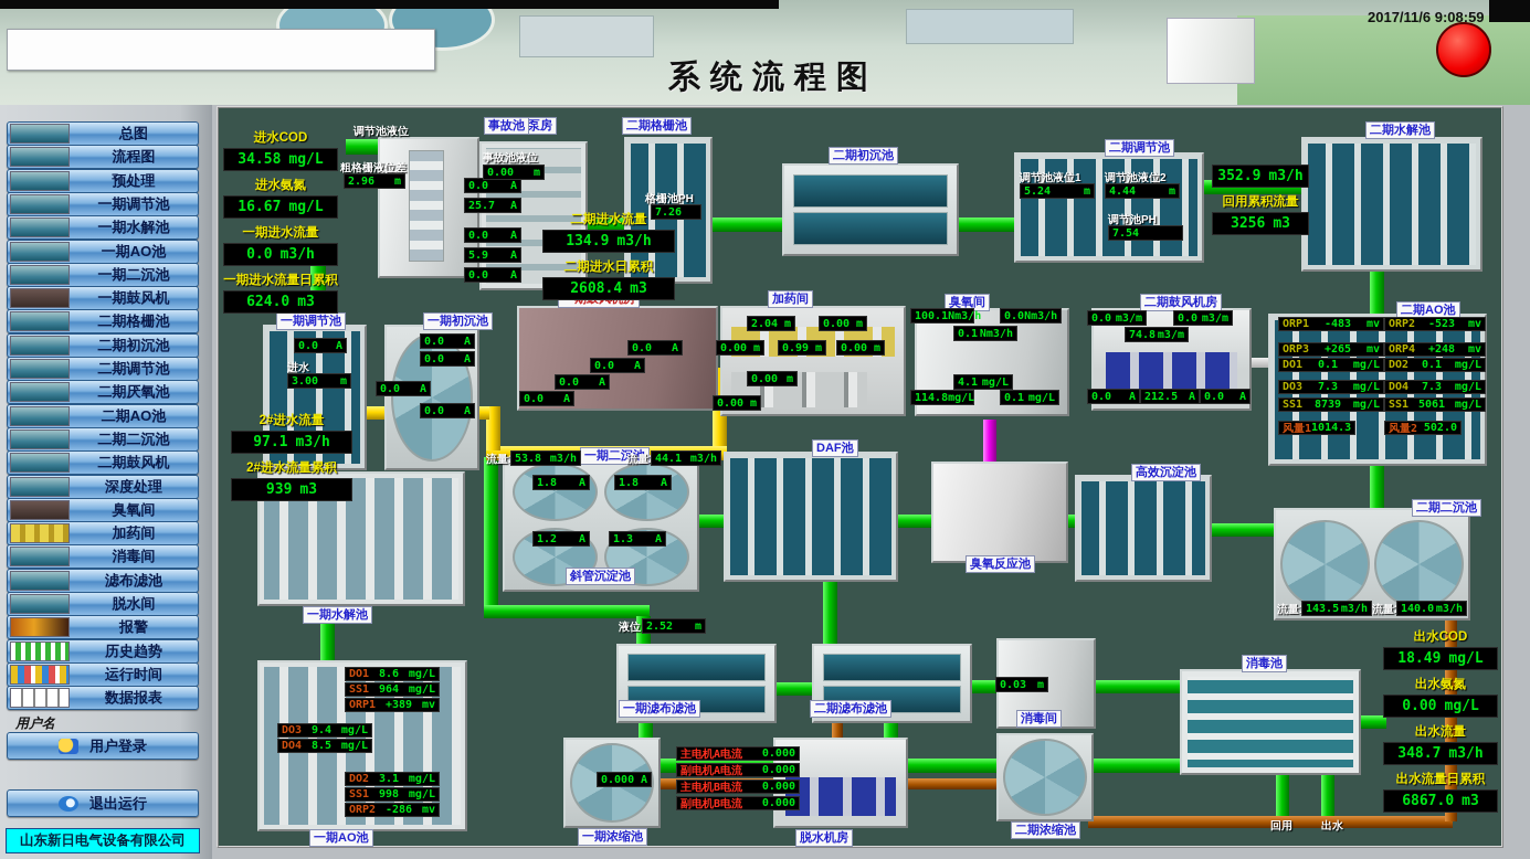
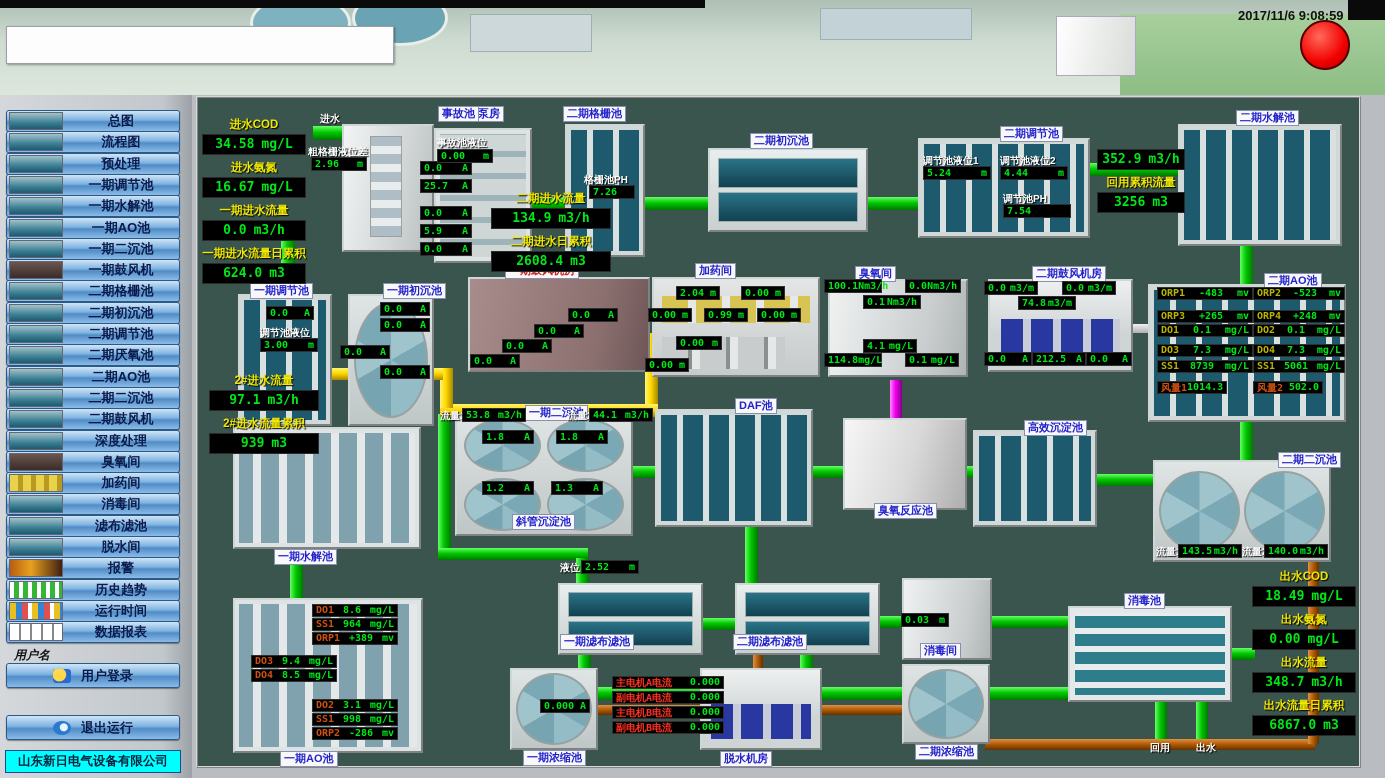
- 系统流程图
  2017/11/6 9:08:59
  总图
  流程图
  预处理
  一期调节池
  一期水解池
  一期AO池
  一期二沉池
  一期鼓风机
  二期格栅池
  二期初沉池
  二期调节池
  二期厌氧池
  二期AO池
  二期二沉池
  二期鼓风机
  深度处理
  臭氧间
  加药间
  消毒间
  滤布滤池
  脱水间
  报警
  历史趋势
  运行时间
  数据报表
  用户名
  用户登录
  退出运行
  山东新日电气设备有限公司
  事故池
  二期格栅池
  二期初沉池
  二期调节池
  二期水解池
  一期调节池
  一期初沉池
  加药间
  臭氧间
  二期鼓风机房
  二期AO池
  一期二沉池
  斜管沉淀池
  DAF池
  臭氧反应池
  高效沉淀池
  二期二沉池
  一期水解池
  一期AO池
  一期滤布滤池
  二期滤布滤池
  消毒间
  消毒池
  一期浓缩池
  脱水机房
  二期浓缩池
- 调节池液位
+ 进水
  粗格栅液位差
  事故池液位
  格栅池PH
  调节池液位1
  调节池液位2
  调节池PH
- 进水
+ 调节池液位
  液位
  回用
  出水
  0.0
  A
  25.7
  A
  0.0
  A
  5.9
  A
  0.0
  A
  2.96
  m
  0.00
  m
  7.26
  5.24
  m
  4.44
  m
  7.54
  0.0
  A
  3.00
  m
  0.0
  A
  0.0
  A
  0.0
  A
  0.0
  A
  0.0
  A
  0.0
  A
  0.0
  A
  0.0
  A
  2.04
  m
  0.00
  m
  0.00
  m
  0.99
  m
  0.00
  m
  0.00
  m
  0.00
  m
  100.1
  Nm3/h
  0.0
  Nm3/h
  0.1
  Nm3/h
  4.1
  mg/L
  114.8
  mg/L
  0.1
  mg/L
  0.0
  m3/m
  0.0
  m3/m
  74.8
  m3/m
  0.0
  A
  212.5
  A
  0.0
  A
  1.8
  A
  1.8
  A
  1.2
  A
  1.3
  A
  53.8
  m3/h
  44.1
  m3/h
  143.5
  m3/h
  140.0
  m3/h
  2.52
  m
  0.03
  m
  0.000
  A
  ORP1
  -483
  mv
  ORP2
  -523
  mv
  ORP3
  +265
  mv
  ORP4
  +248
  mv
  DO1
  0.1
  mg/L
  DO2
  0.1
  mg/L
  DO3
  7.3
  mg/L
  DO4
  7.3
  mg/L
  SS1
  8739
  mg/L
  SS1
  5061
  mg/L
  风量1
  1014.3
  风量2
  502.0
  DO1
  8.6
  mg/L
  SS1
  964
  mg/L
  ORP1
  +389
  mv
  DO3
  9.4
  mg/L
  DO4
  8.5
  mg/L
  DO2
  3.1
  mg/L
  SS1
  998
  mg/L
  ORP2
  -286
  mv
  主电机A电流
  0.000
  副电机A电流
  0.000
  主电机B电流
  0.000
  副电机B电流
  0.000
  进水COD
  34.58
  mg/L
  进水氨氮
  16.67
  mg/L
  一期进水流量
  0.0
  m3/h
  一期进水流量日累积
  624.0
  m3
  二期进水流量
  134.9
  m3/h
  二期进水日累积
  2608.4
  m3
  2#进水流量
  97.1
  m3/h
  2#进水流量累积
  939
  m3
  352.9
  m3/h
  回用累积流量
  3256
  m3
  出水COD
  18.49
  mg/L
  出水氨氮
  0.00
  mg/L
  出水流量
  348.7
  m3/h
  出水流量日累积
  6867.0
  m3
